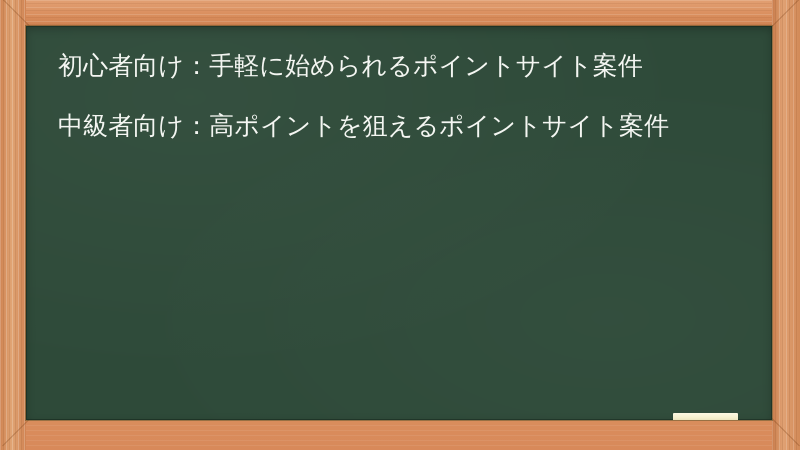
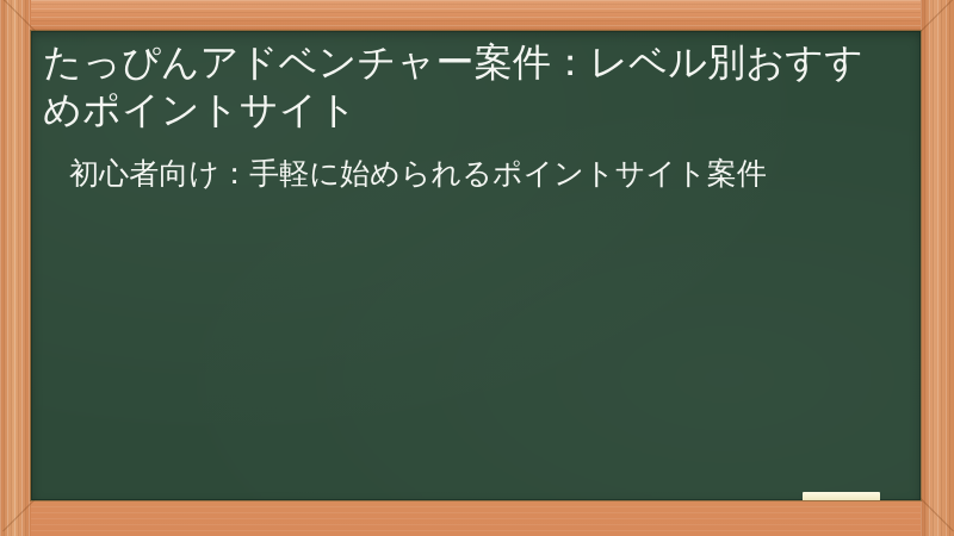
+ たっぴんアドベンチャー案件：レベル別おすすめポイントサイト
  初心者向け：手軽に始められるポイントサイト案件
- 中級者向け：高ポイントを狙えるポイントサイト案件
